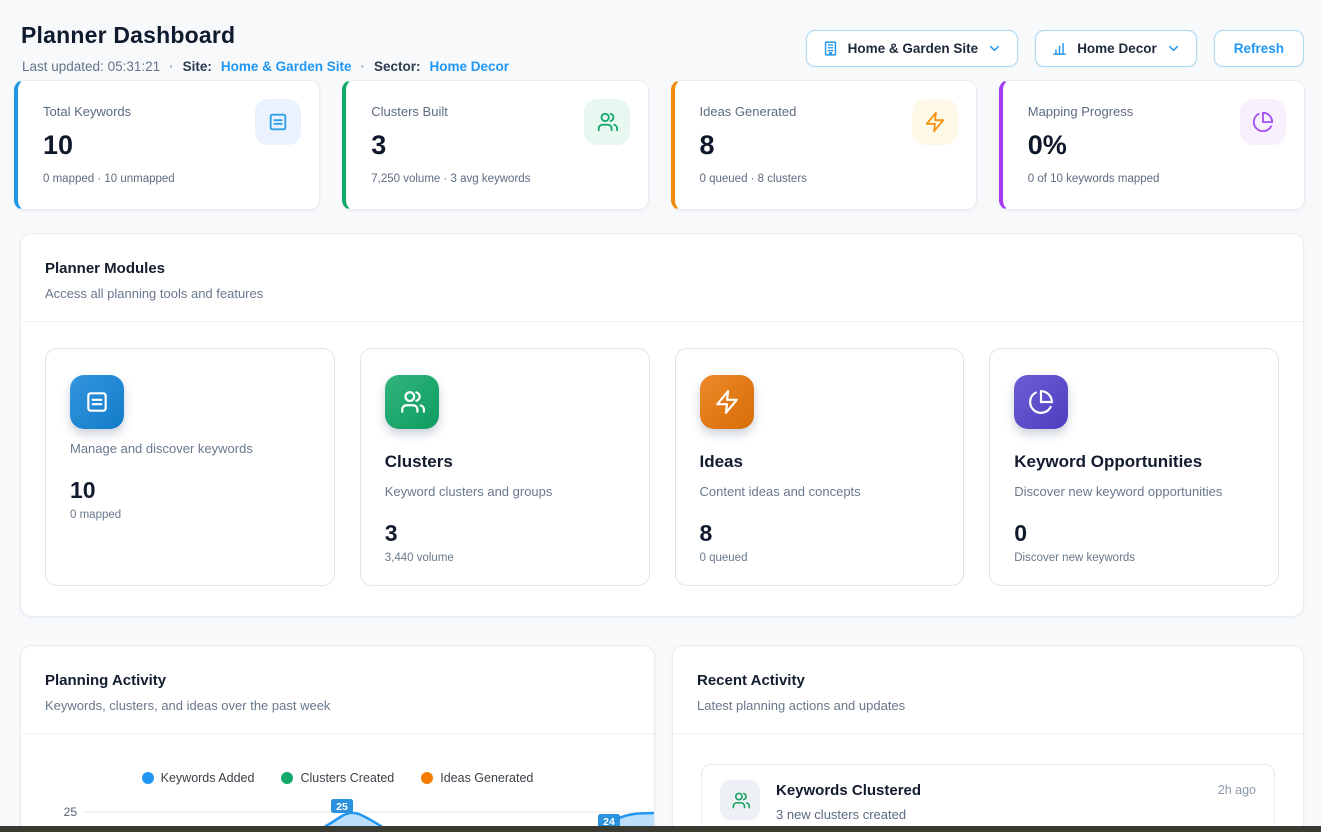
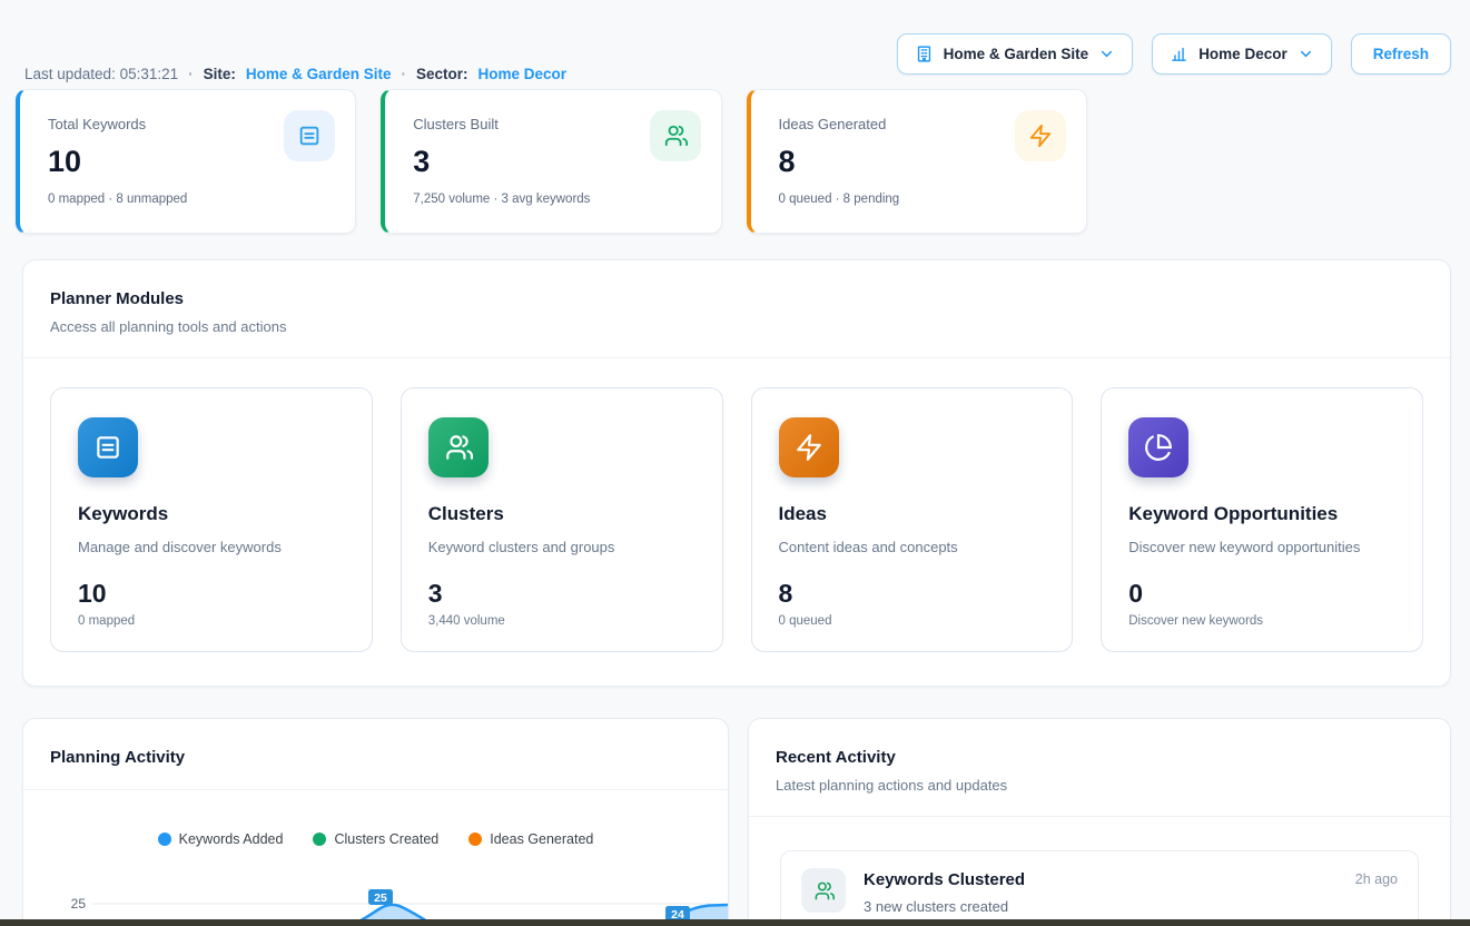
- Planner Dashboard
  Last updated: 05:31:21
  ·
  Site:
  Home & Garden Site
  ·
  Sector:
  Home Decor
  Home & Garden Site
  Home Decor
  Refresh
  Total Keywords
  10
- 0 mapped · 10 unmapped
+ 0 mapped · 8 unmapped
  Clusters Built
  3
  7,250 volume · 3 avg keywords
  Ideas Generated
  8
- 0 queued · 8 clusters
+ 0 queued · 8 pending
- Mapping Progress
- 0%
- 0 of 10 keywords mapped
  Planner Modules
- Access all planning tools and features
+ Access all planning tools and actions
+ Keywords
  Manage and discover keywords
  10
  0 mapped
  Clusters
  Keyword clusters and groups
  3
  3,440 volume
  Ideas
  Content ideas and concepts
  8
  0 queued
  Keyword Opportunities
  Discover new keyword opportunities
  0
  Discover new keywords
  Planning Activity
- Keywords, clusters, and ideas over the past week
  Keywords Added
  Clusters Created
  Ideas Generated
  25
  25
  24
  Recent Activity
  Latest planning actions and updates
  Keywords Clustered
  3 new clusters created
  2h ago
